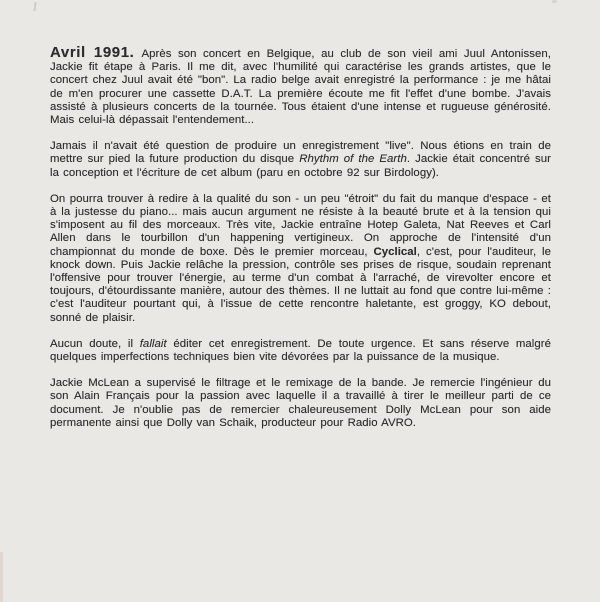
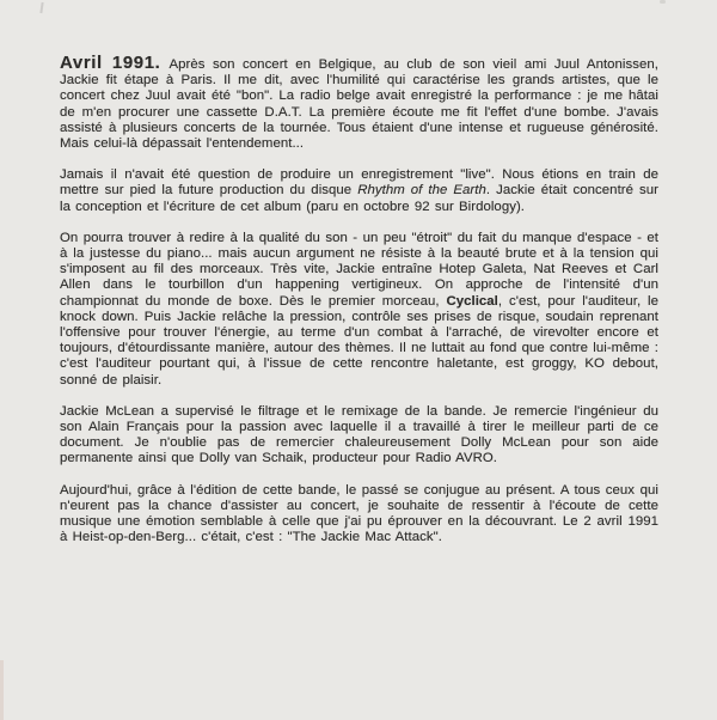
  Avril 1991. Après son concert en Belgique, au club de son vieil ami Juul Antonissen, Jackie fit étape à Paris. Il me dit, avec l'humilité qui caractérise les grands artistes, que le concert chez Juul avait été "bon". La radio belge avait enregistré la performance : je me hâtai de m'en procurer une cassette D.A.T. La première écoute me fit l'effet d'une bombe. J'avais assisté à plusieurs concerts de la tournée. Tous étaient d'une intense et rugueuse générosité. Mais celui-là dépassait l'entendement...
  Jamais il n'avait été question de produire un enregistrement "live". Nous étions en train de mettre sur pied la future production du disque Rhythm of the Earth. Jackie était concentré sur la conception et l'écriture de cet album (paru en octobre 92 sur Birdology).
  On pourra trouver à redire à la qualité du son - un peu "étroit" du fait du manque d'espace - et à la justesse du piano... mais aucun argument ne résiste à la beauté brute et à la tension qui s'imposent au fil des morceaux. Très vite, Jackie entraîne Hotep Galeta, Nat Reeves et Carl Allen dans le tourbillon d'un happening vertigineux. On approche de l'intensité d'un championnat du monde de boxe. Dès le premier morceau, Cyclical, c'est, pour l'auditeur, le knock down. Puis Jackie relâche la pression, contrôle ses prises de risque, soudain reprenant l'offensive pour trouver l'énergie, au terme d'un combat à l'arraché, de virevolter encore et toujours, d'étourdissante manière, autour des thèmes. Il ne luttait au fond que contre lui-même : c'est l'auditeur pourtant qui, à l'issue de cette rencontre haletante, est groggy, KO debout, sonné de plaisir.
- Aucun doute, il fallait éditer cet enregistrement. De toute urgence. Et sans réserve malgré quelques imperfections techniques bien vite dévorées par la puissance de la musique.
  Jackie McLean a supervisé le filtrage et le remixage de la bande. Je remercie l'ingénieur du son Alain Français pour la passion avec laquelle il a travaillé à tirer le meilleur parti de ce document. Je n'oublie pas de remercier chaleureusement Dolly McLean pour son aide permanente ainsi que Dolly van Schaik, producteur pour Radio AVRO.
+ Aujourd'hui, grâce à l'édition de cette bande, le passé se conjugue au présent. A tous ceux qui n'eurent pas la chance d'assister au concert, je souhaite de ressentir à l'écoute de cette musique une émotion semblable à celle que j'ai pu éprouver en la découvrant. Le 2 avril 1991 à Heist-op-den-Berg... c'était, c'est : "The Jackie Mac Attack".
